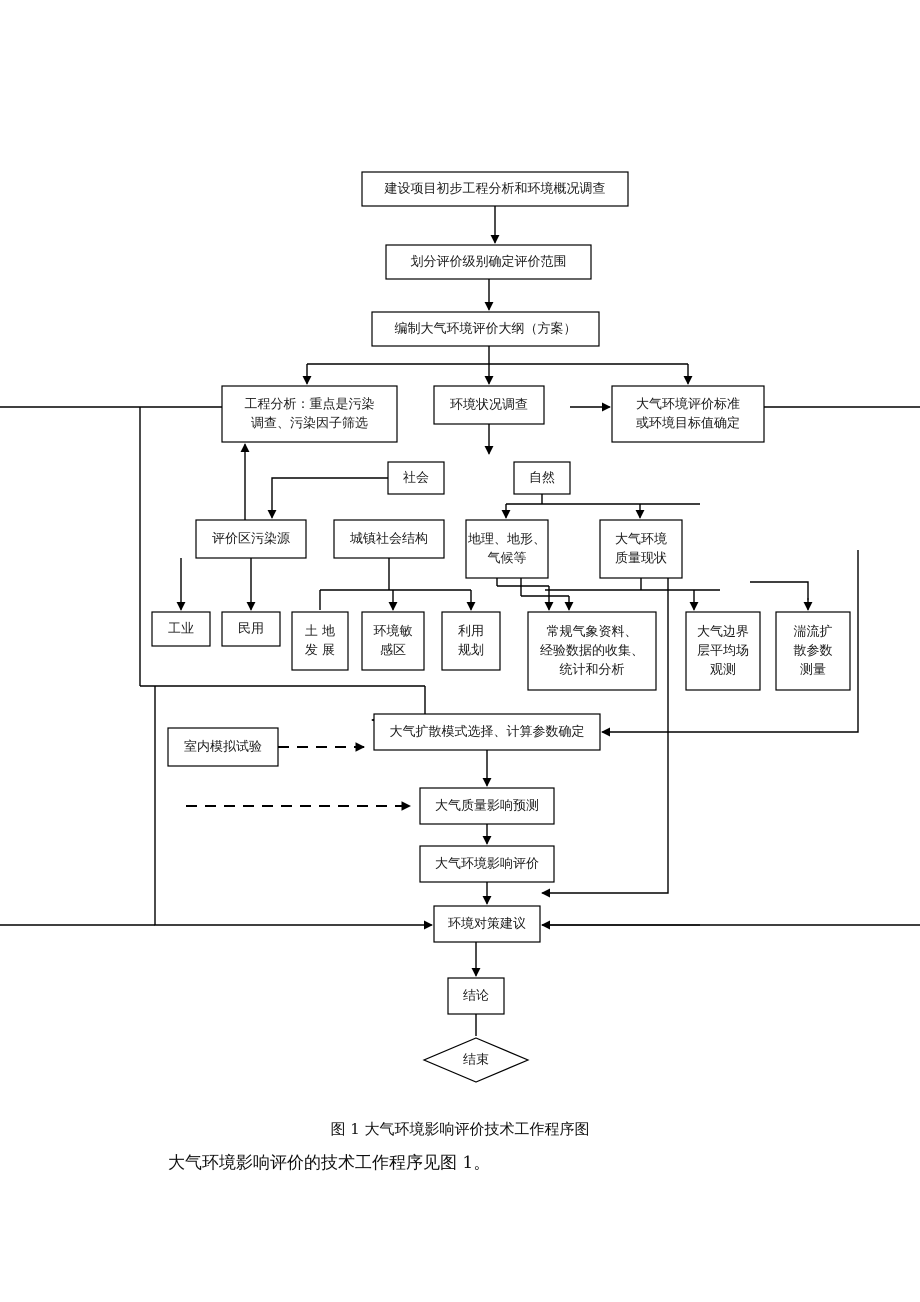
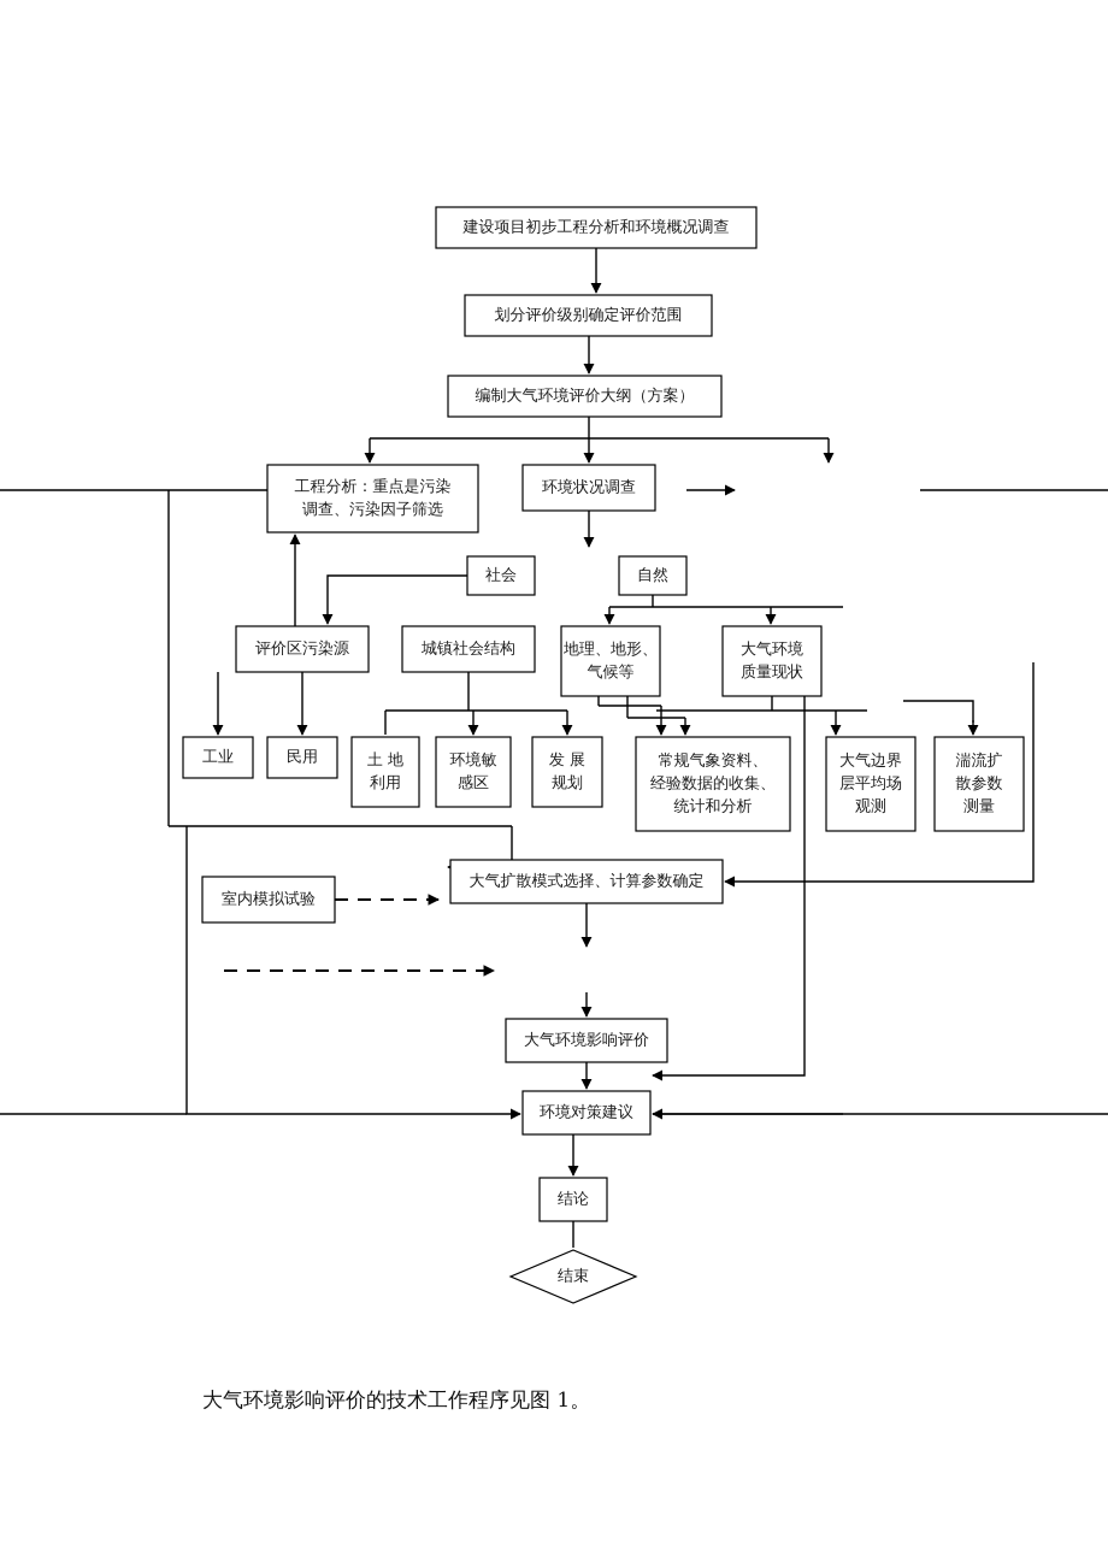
  建设项目初步工程分析和环境概况调查
  划分评价级别确定评价范围
  编制大气环境评价大纲（方案）
  工程分析：重点是污染
  调查、污染因子筛选
  环境状况调查
- 大气环境评价标准
- 或环境目标值确定
  社会
  自然
  评价区污染源
  城镇社会结构
  地理、地形、
  气候等
  大气环境
  质量现状
  工业
  民用
  土 地
- 发 展
+ 利用
  环境敏
  感区
- 利用
+ 发 展
  规划
  常规气象资料、
  经验数据的收集、
  统计和分析
  大气边界
  层平均场
  观测
  湍流扩
  散参数
  测量
  室内模拟试验
  大气扩散模式选择、计算参数确定
- 大气质量影响预测
  大气环境影响评价
  环境对策建议
  结论
  结束
- 图 1 大气环境影响评价技术工作程序图
  大气环境影响评价的技术工作程序见图 1。
